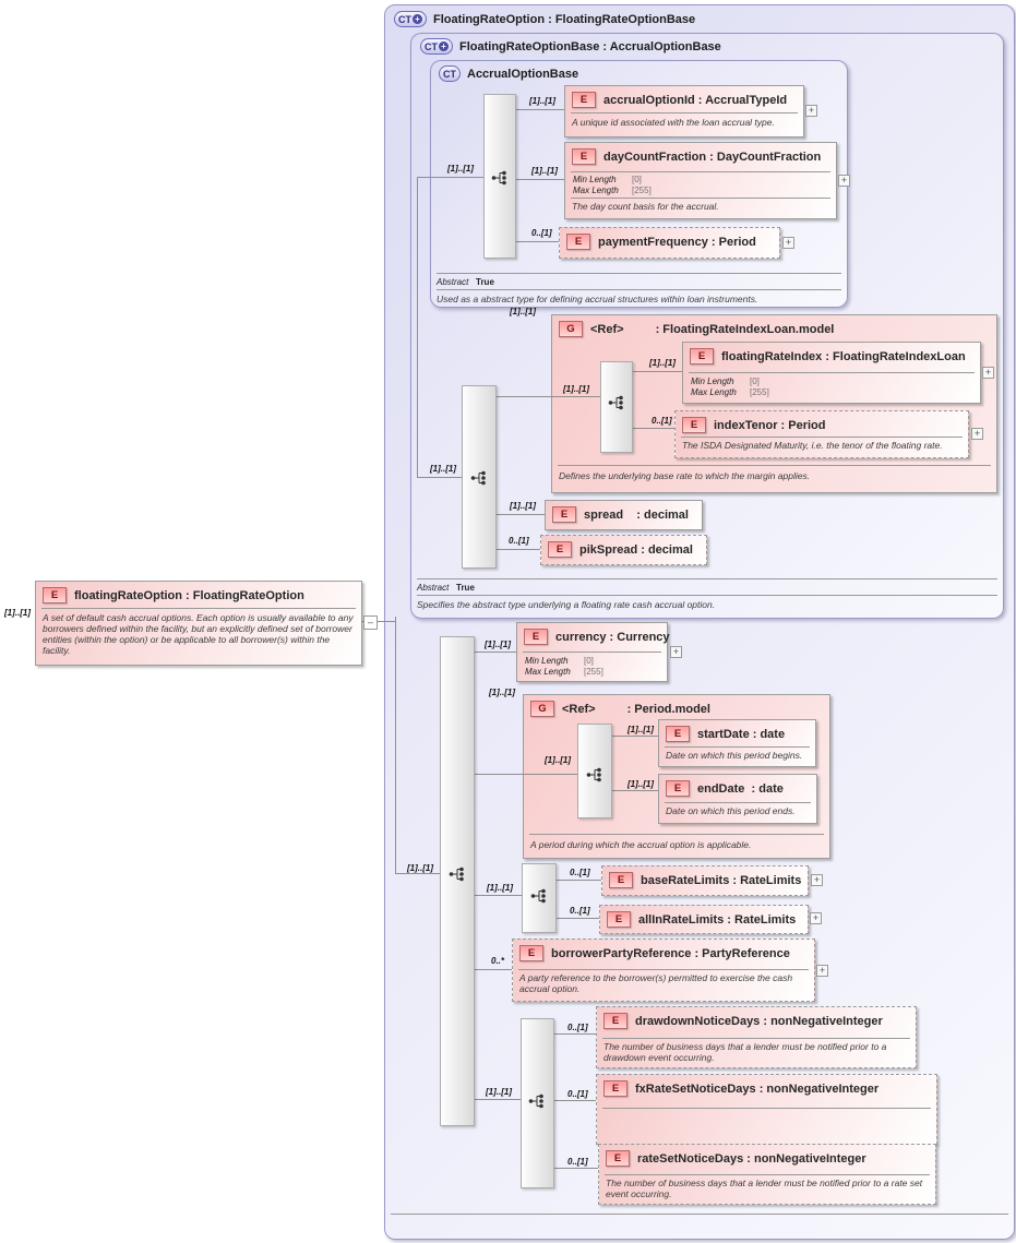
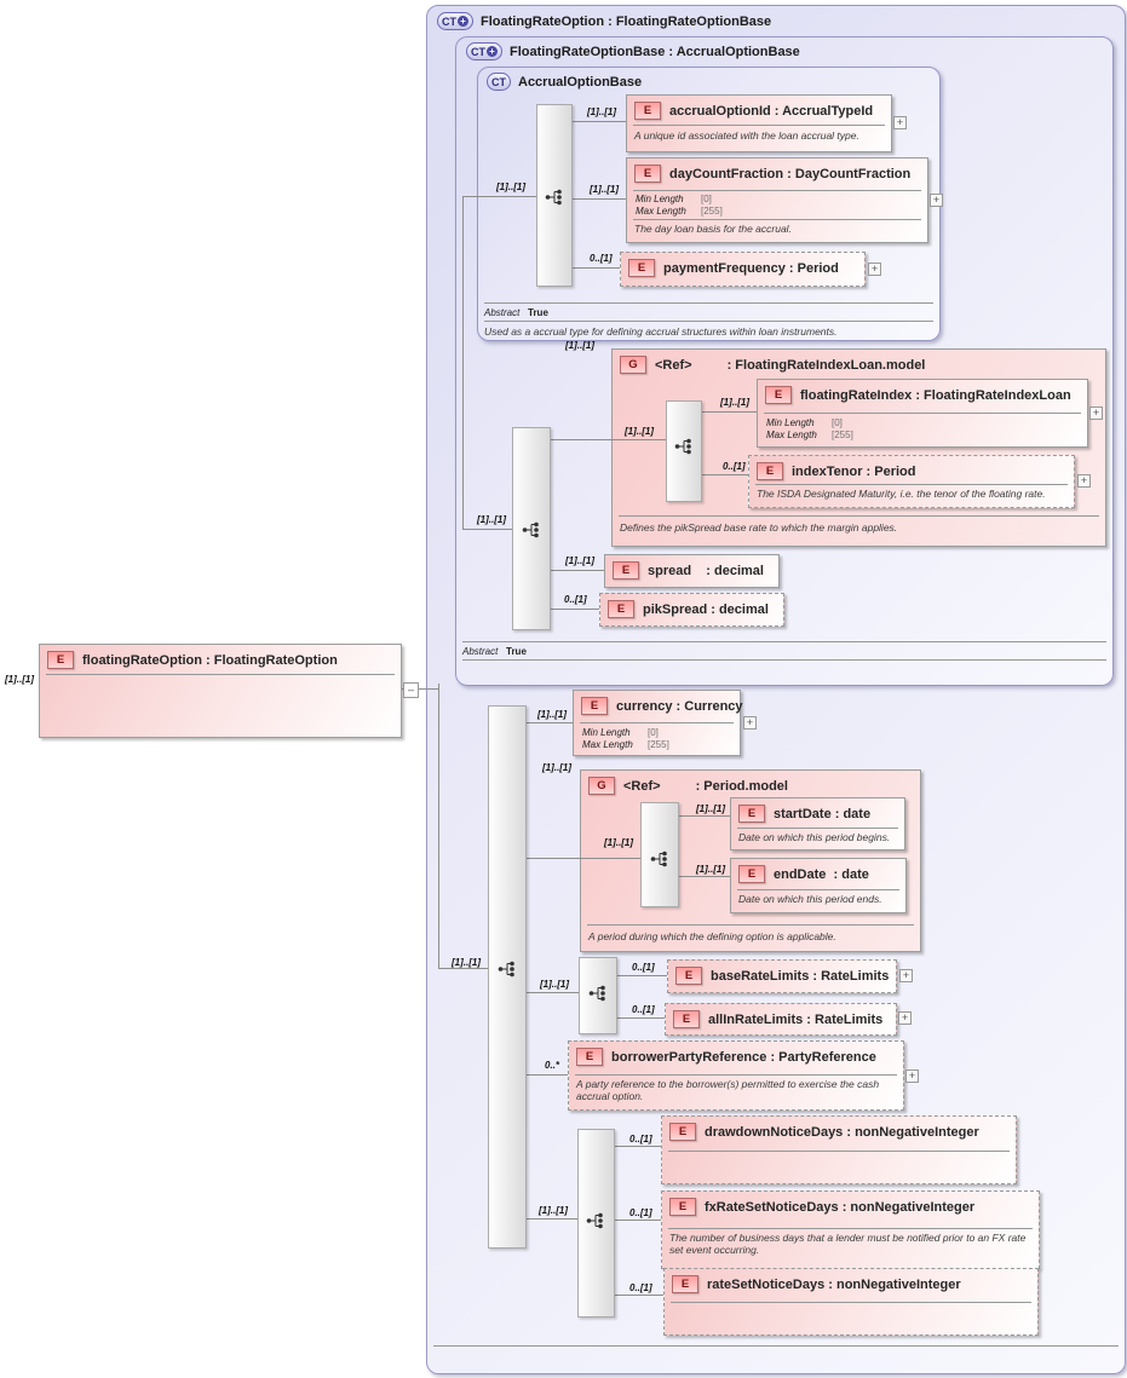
  CT
  +
  FloatingRateOption : FloatingRateOptionBase
  CT
  +
  FloatingRateOptionBase : AccrualOptionBase
  Abstract
  True
- Specifies the abstract type underlying a floating rate cash accrual option.
  CT
  AccrualOptionBase
  Abstract
  True
- Used as a abstract type for defining accrual structures within loan instruments.
+ Used as a accrual type for defining accrual structures within loan instruments.
  G
  <Ref>
  : FloatingRateIndexLoan.model
- Defines the underlying base rate to which the margin applies.
+ Defines the pikSpread base rate to which the margin applies.
  G
  <Ref>
  : Period.model
- A period during which the accrual option is applicable.
+ A period during which the defining option is applicable.
  E
  floatingRateOption : FloatingRateOption
- A set of default cash accrual options. Each option is usually available to any borrowers defined within the facility, but an explicitly defined set of borrower entities (within the option) or be applicable to all borrower(s) within the facility.
  –
  E
  accrualOptionId : AccrualTypeId
  A unique id associated with the loan accrual type.
  +
  E
  dayCountFraction : DayCountFraction
  Min Length
  [0]
  Max Length
  [255]
- The day count basis for the accrual.
+ The day loan basis for the accrual.
  +
  E
  paymentFrequency : Period
  +
  E
  floatingRateIndex : FloatingRateIndexLoan
  Min Length
  [0]
  Max Length
  [255]
  +
  E
  indexTenor : Period
  The ISDA Designated Maturity, i.e. the tenor of the floating rate.
  +
  E
  spread : decimal
  E
  pikSpread : decimal
  E
  currency : Currency
  Min Length
  [0]
  Max Length
  [255]
  +
  E
  startDate : date
  Date on which this period begins.
  E
  endDate : date
  Date on which this period ends.
  E
  baseRateLimits : RateLimits
  +
  E
  allInRateLimits : RateLimits
  +
  E
  borrowerPartyReference : PartyReference
  A party reference to the borrower(s) permitted to exercise the cash accrual option.
  +
  E
  drawdownNoticeDays : nonNegativeInteger
- The number of business days that a lender must be notified prior to a drawdown event occurring.
  E
  fxRateSetNoticeDays : nonNegativeInteger
+ The number of business days that a lender must be notified prior to an FX rate set event occurring.
  E
  rateSetNoticeDays : nonNegativeInteger
- The number of business days that a lender must be notified prior to a rate set event occurring.
  [1]..[1]
  [1]..[1]
  [1]..[1]
  [1]..[1]
  0..[1]
  [1]..[1]
  [1]..[1]
  [1]..[1]
  [1]..[1]
  0..[1]
  [1]..[1]
  0..[1]
  [1]..[1]
  [1]..[1]
  [1]..[1]
  [1]..[1]
  [1]..[1]
  [1]..[1]
  [1]..[1]
  0..[1]
  0..[1]
  0..*
  [1]..[1]
  0..[1]
  0..[1]
  0..[1]
